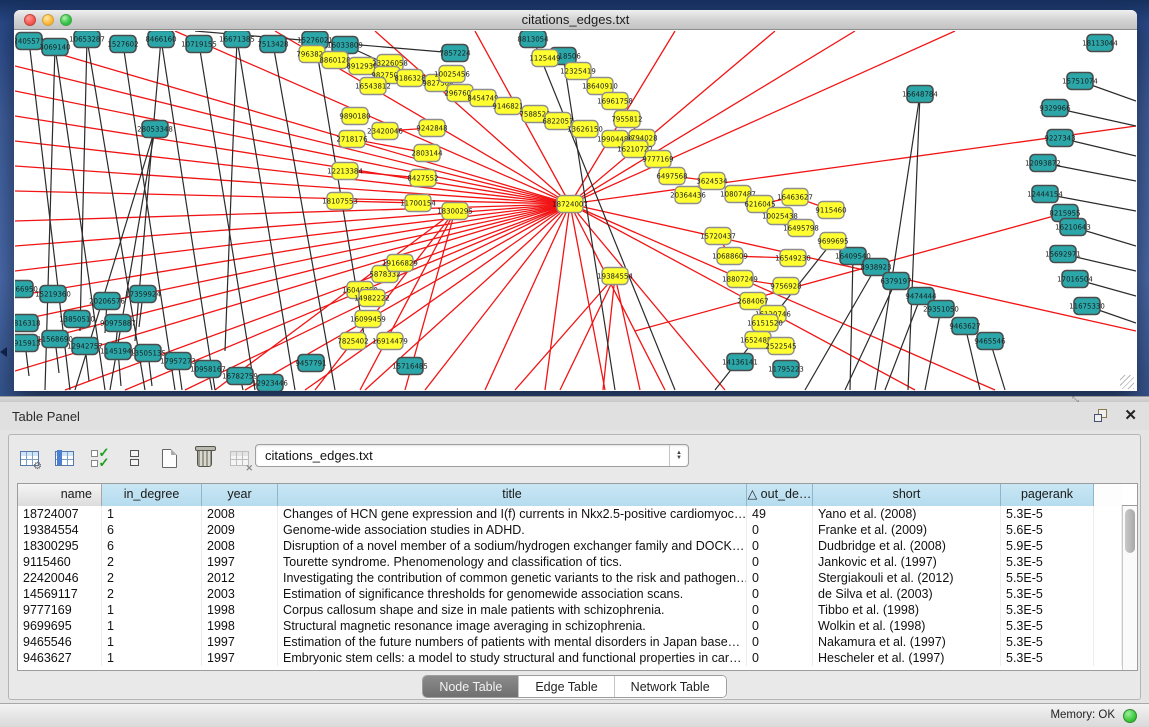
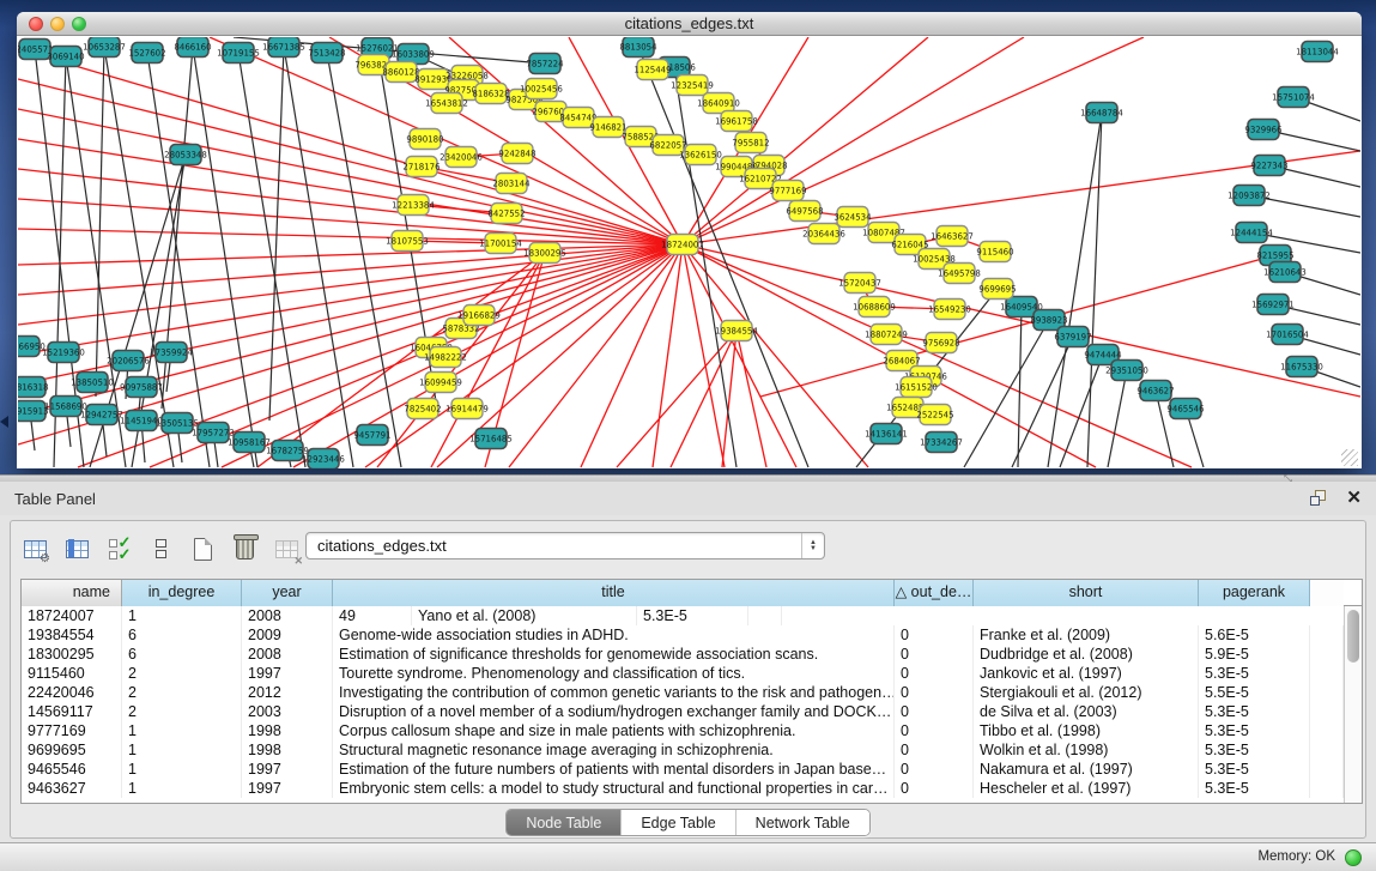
  citations_edges.txt
  240557
  3069140
  10653287
  1527602
  8466160
  10719155
  16671385
  7513428
  15276021
  16033809
  7857224
  8813054
  28053348
  15219360
  816318
  13850510
  915913
  11568690
  12942757
  11451940
  13505135
  20206576
  17359924
  90975887
  17957273
  10958167
  16782759
  12923446
  9457791
  15716485
  16648784
  18113044
  15751074
  9329966
  9227343
  12093872
  12444154
  8215955
  16210643
  15692971
  17016504
  11675330
  16409540
  8938923
  6379197
  9474444
  29351050
  9463627
  9465546
  14136141
- 11795223
+ 17334267
  18724007
  796382
  8860128
  8912930
  23226058
  982750
  16543812
  8186328
  9827508
  10025456
  296760
  845474
  9146821
  758852
  6822057
  13626150
  1125449
  12325419
  18640910
  16961758
  7955812
  794028
  19904480
  16210722
  9777169
  9890180
  23420046
  9242848
  2718176
  2803144
  12213384
  8427552
  18107553
  11700154
  18300295
  14982222
  16099459
  5878332
  19166829
  16914479
  7825402
  6497568
  3624534
  20364436
  10807487
  6216045
  16463627
  10025438
  16495798
  15720437
  9115460
  9699695
  10688609
  16549230
  18807249
  9756928
  2684067
  16151520
  165248
  2522545
  19384554
  ⤡
  Table Panel
  ✕
  ⚙
  ✓
  ✓
  ✕
  citations_edges.txt
  name
  in_degree
  year
  title
  △ out_de…
  short
  pagerank
  18724007
  1
  2008
- Changes of HCN gene expression and I(f) currents in Nkx2.5-positive cardiomyoc…
  49
  Yano et al. (2008)
  5.3E-5
  19384554
  6
  2009
  Genome-wide association studies in ADHD.
  0
  Franke et al. (2009)
  5.6E-5
  18300295
  6
  2008
- Disruption of a novel member of a sodium/hydrogen exchanger family and DOCK…
+ Estimation of significance thresholds for genomewide association scans.
  0
  Dudbridge et al. (2008)
  5.9E-5
  9115460
  2
  1997
  Tourette syndrome. Phenomenology and classification of tics.
  0
  Jankovic et al. (1997)
  5.3E-5
  22420046
  2
  2012
  Investigating the contribution of common genetic variants to the risk and pathogen…
  0
  Stergiakouli et al. (2012)
  5.5E-5
  14569117
  2
  2003
- Estimation of significance thresholds for genomewide association scans.
+ Disruption of a novel member of a sodium/hydrogen exchanger family and DOCK…
  0
  de Silva et al. (2003)
  5.3E-5
  9777169
  1
  1998
  Corpus callosum shape and size in male patients with schizophrenia.
  0
  Tibbo et al. (1998)
  5.3E-5
  9699695
  1
  1998
  Structural magnetic resonance image averaging in schizophrenia.
  0
  Wolkin et al. (1998)
  5.3E-5
  9465546
  1
  1997
  Estimation of the future numbers of patients with mental disorders in Japan base…
  0
  Nakamura et al. (1997)
  5.3E-5
  9463627
  1
  1997
  Embryonic stem cells: a model to study structural and functional properties in car…
  0
  Hescheler et al. (1997)
  5.3E-5
  Node Table
  Edge Table
  Network Table
  Memory: OK
